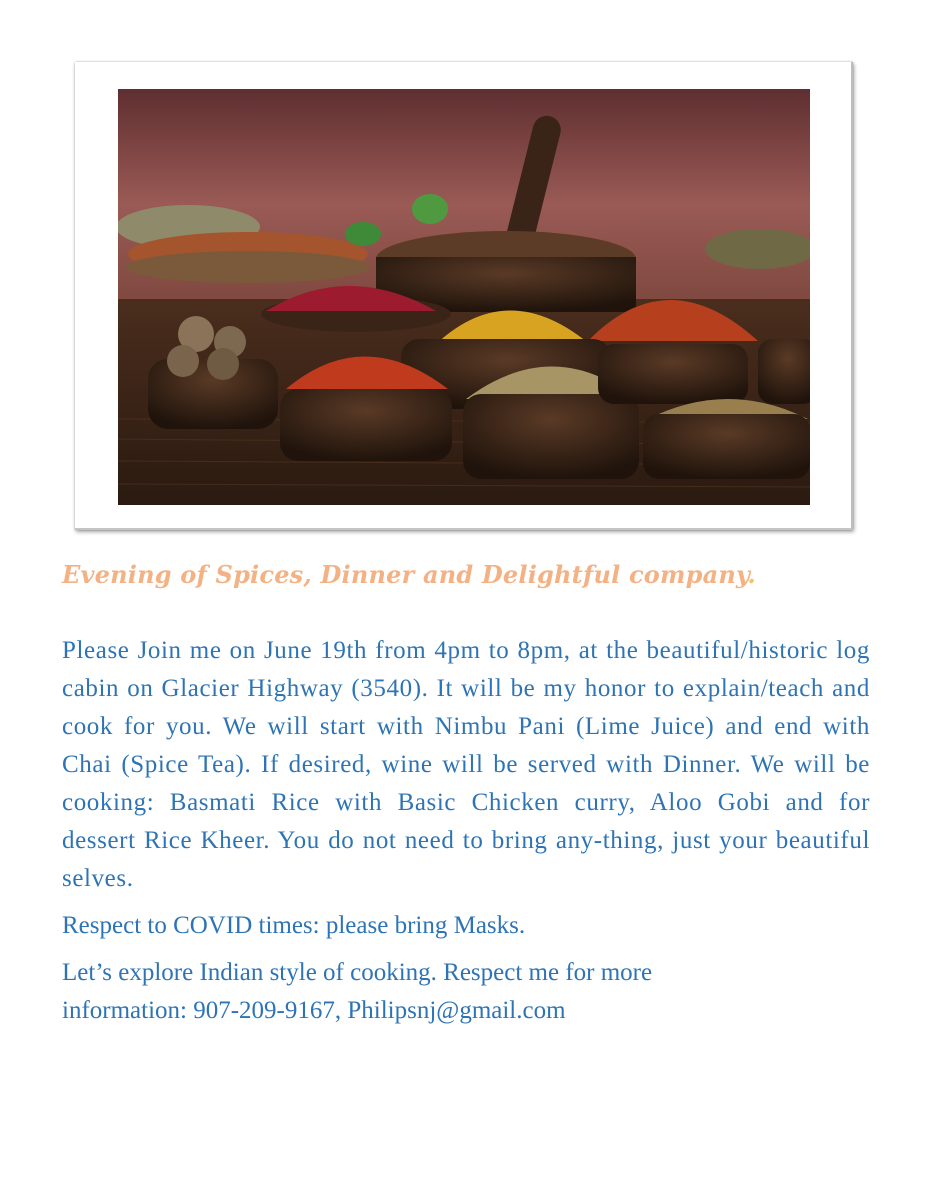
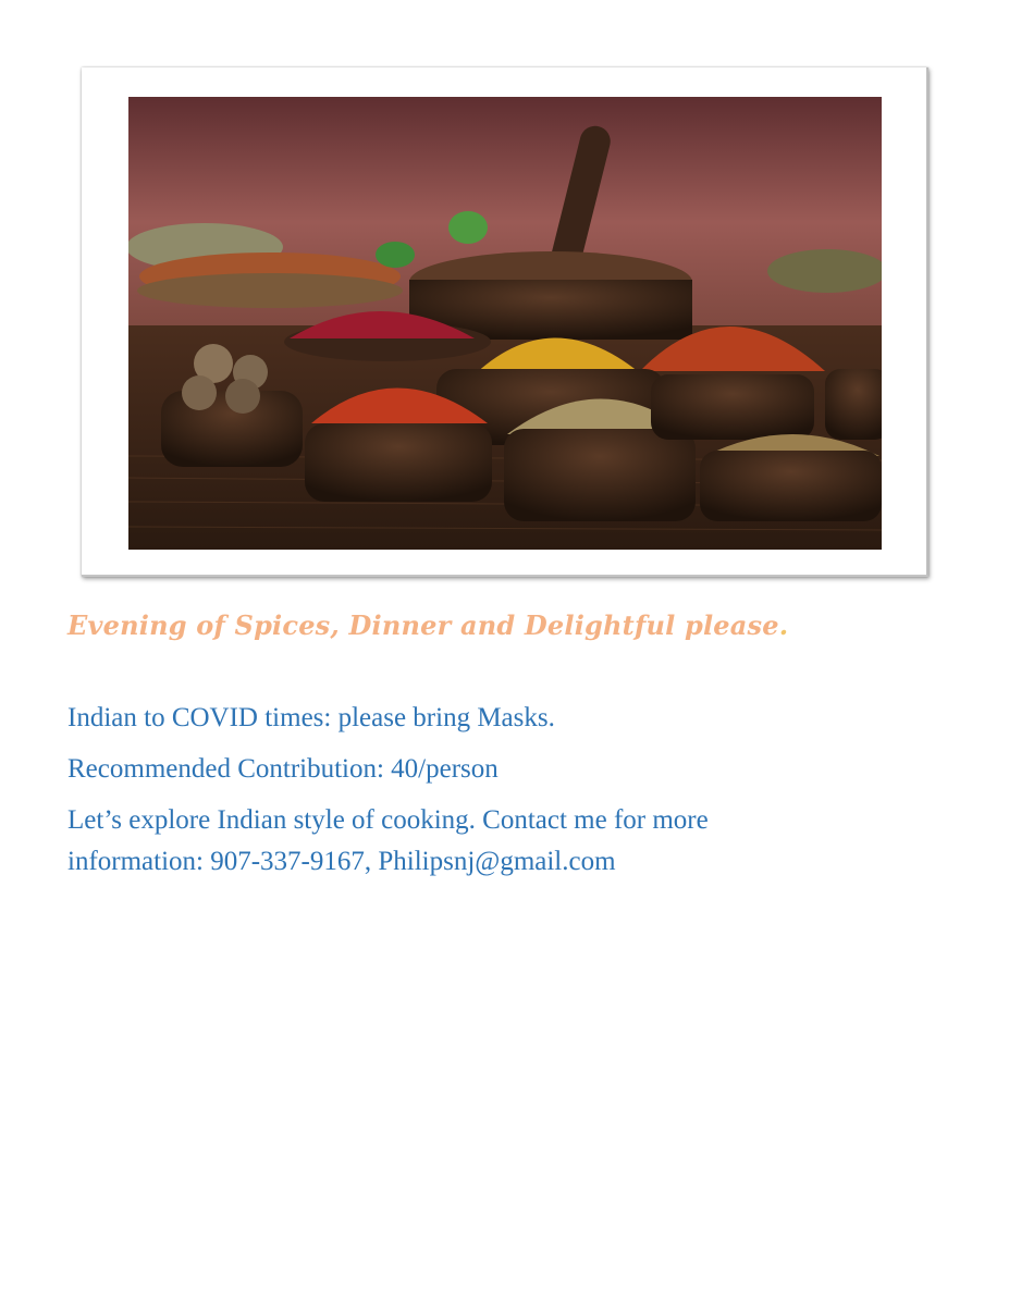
- Evening of Spices, Dinner and Delightful company.
+ Evening of Spices, Dinner and Delightful please.
- Please Join me on June 19th from 4pm to 8pm, at the beautiful/historic log cabin on Glacier Highway (3540). It will be my honor to explain/teach and cook for you. We will start with Nimbu Pani (Lime Juice) and end with Chai (Spice Tea). If desired, wine will be served with Dinner. We will be cooking: Basmati Rice with Basic Chicken curry, Aloo Gobi and for dessert Rice Kheer. You do not need to bring any-thing, just your beautiful selves.
- Respect to COVID times: please bring Masks.
+ Indian to COVID times: please bring Masks.
+ Recommended Contribution: 40/person
- Let’s explore Indian style of cooking. Respect me for more
+ Let’s explore Indian style of cooking. Contact me for more
- information: 907-209-9167, Philipsnj@gmail.com
+ information: 907-337-9167, Philipsnj@gmail.com
